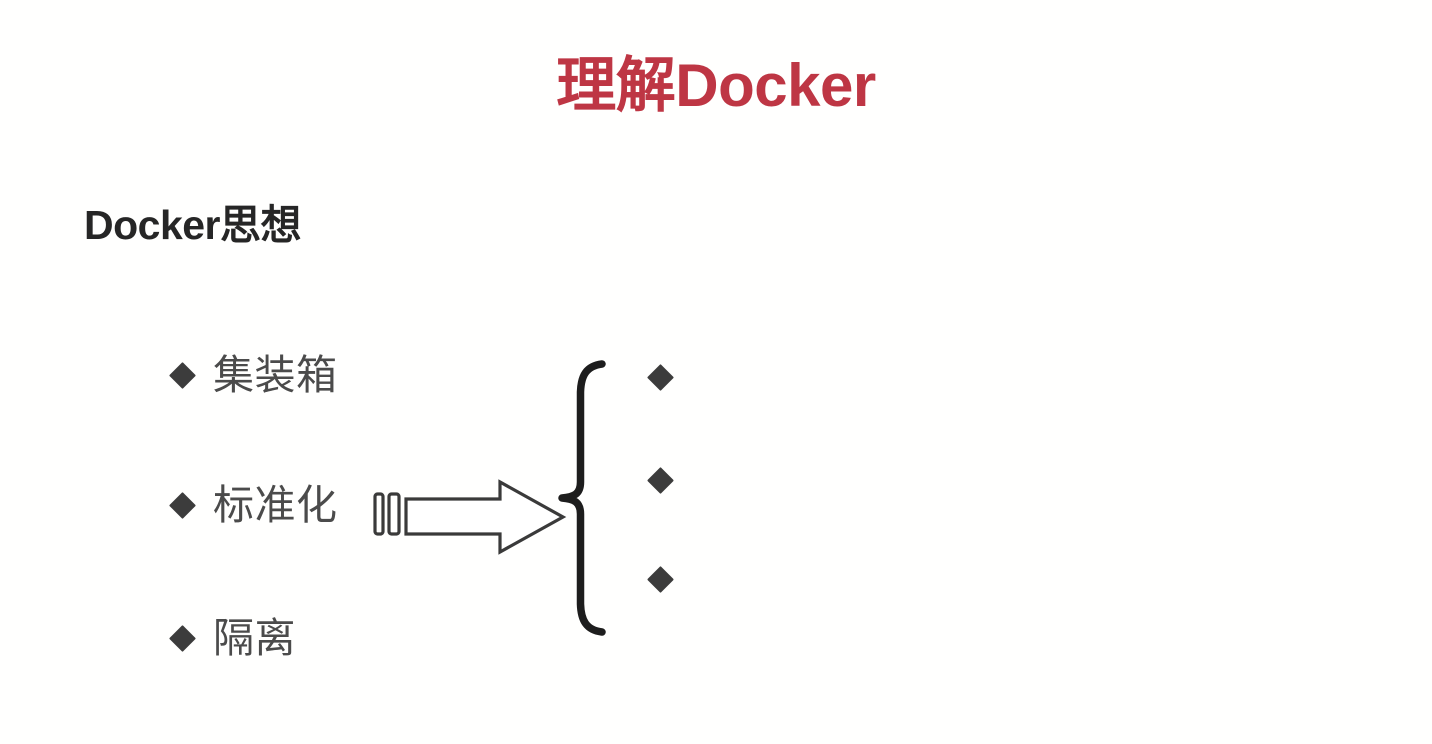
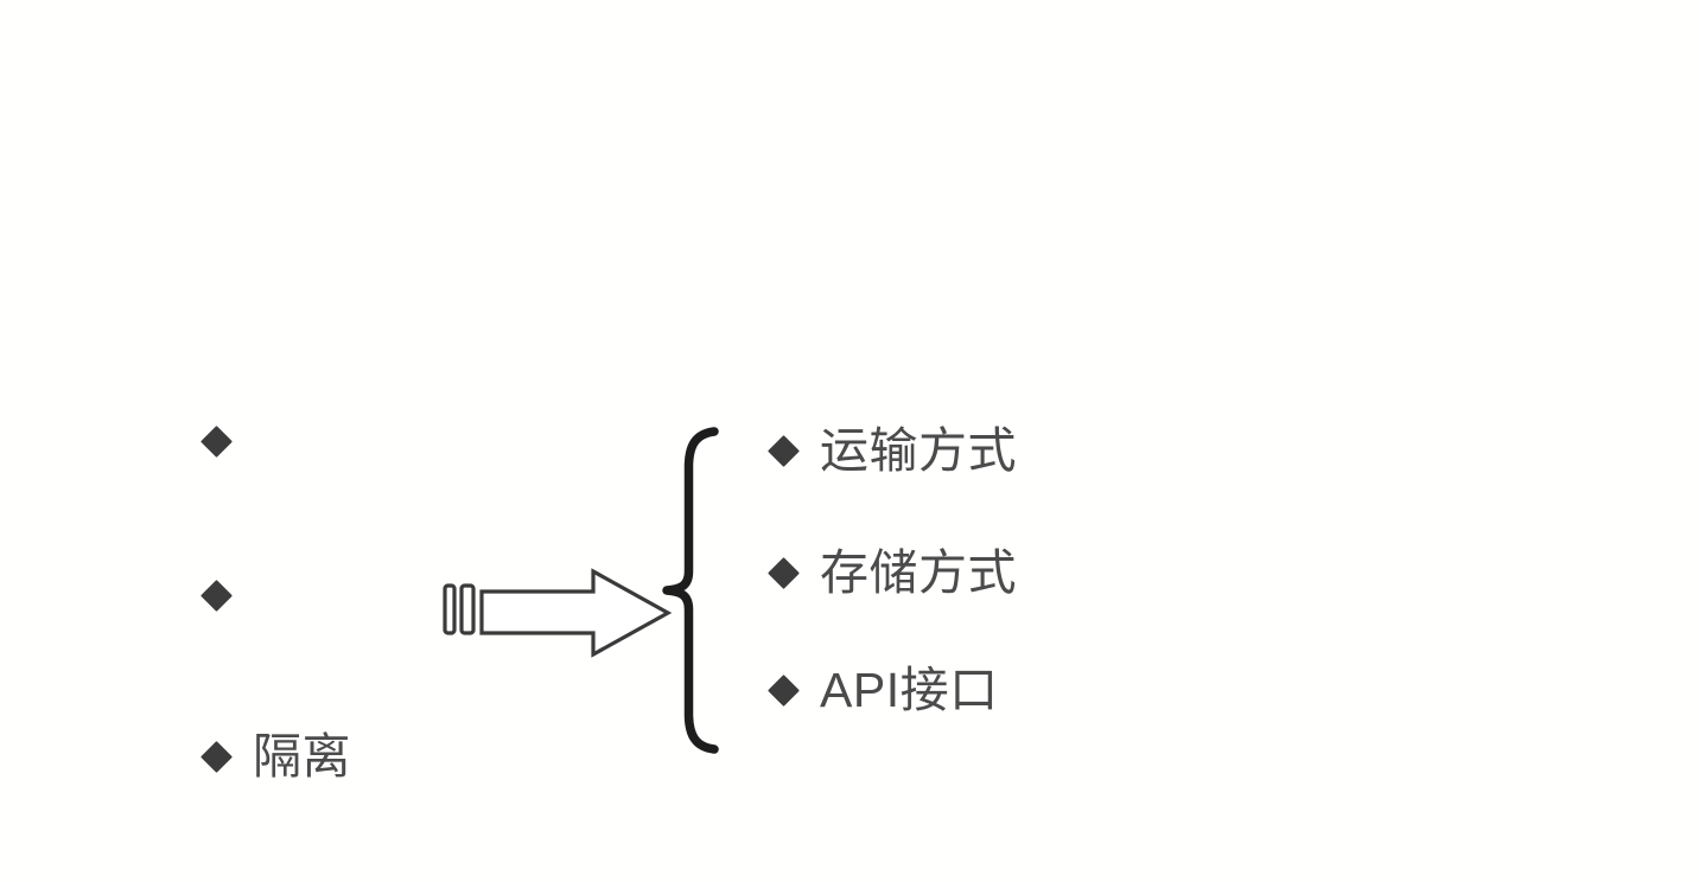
- 理解Docker
- Docker思想
- 集装箱
- 标准化
  隔离
+ 运输方式
+ 存储方式
+ API接口
